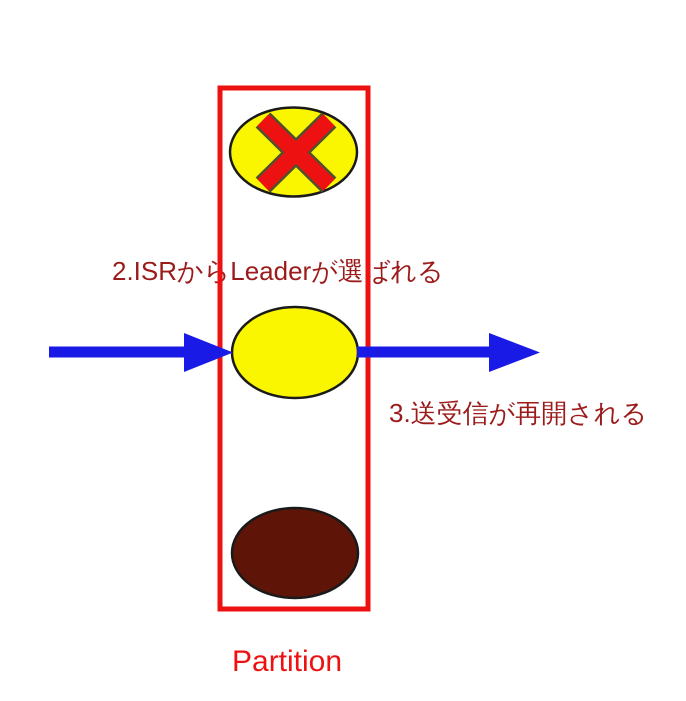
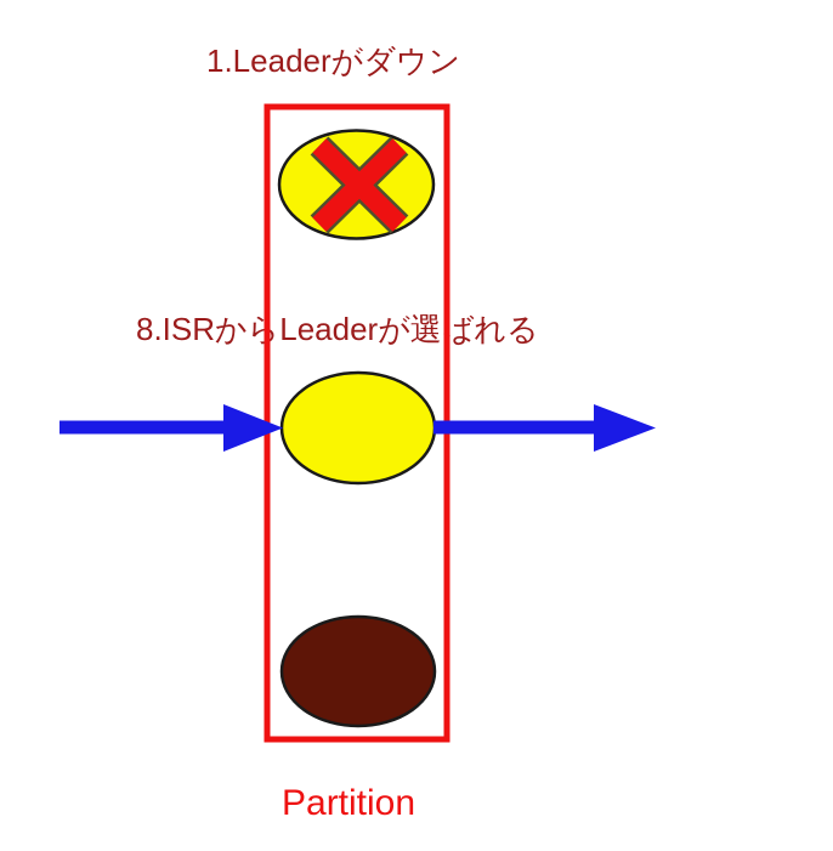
+ 1.Leaderがダウン
- 2.ISRからLeaderが選ばれる
+ 8.ISRからLeaderが選ばれる
- 3.送受信が再開される
  Partition
